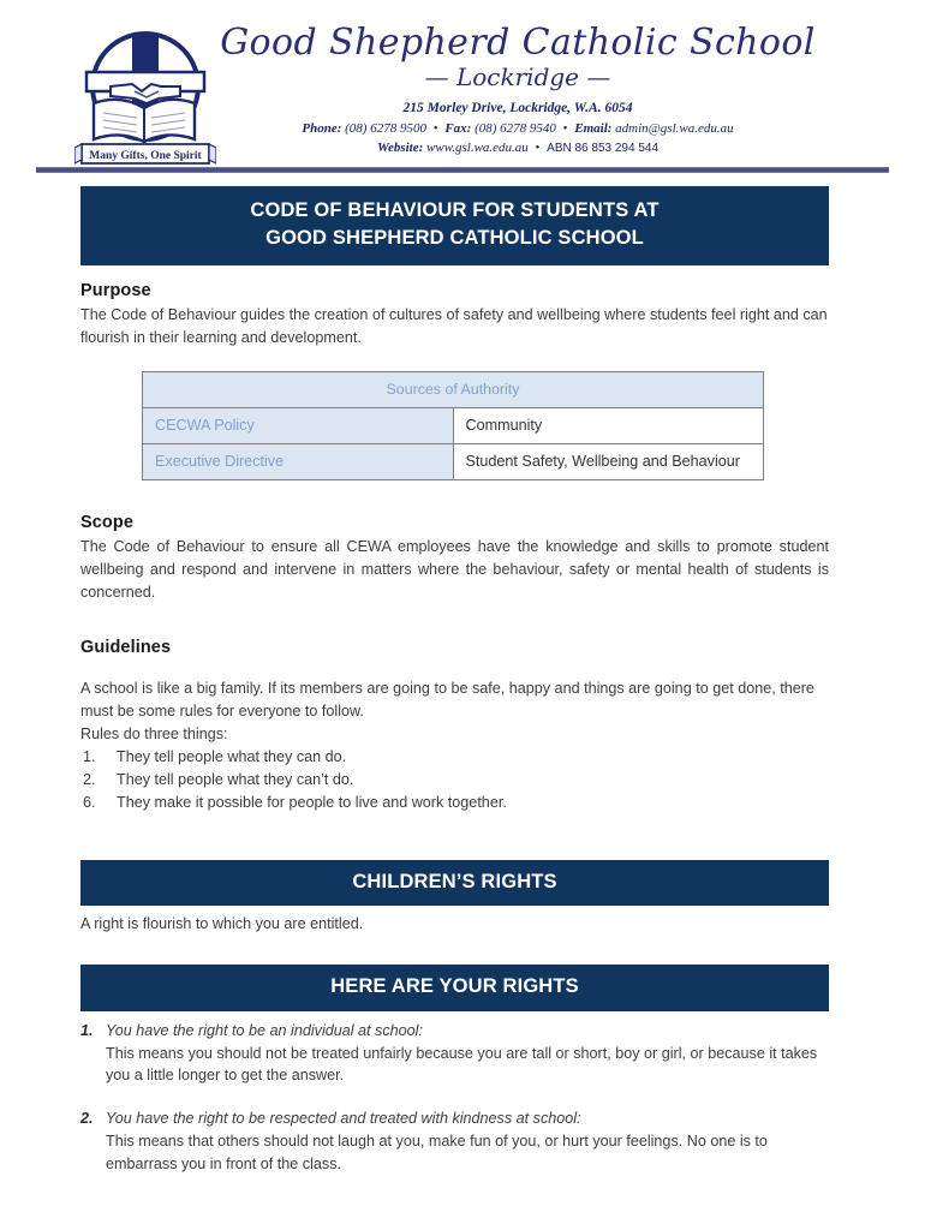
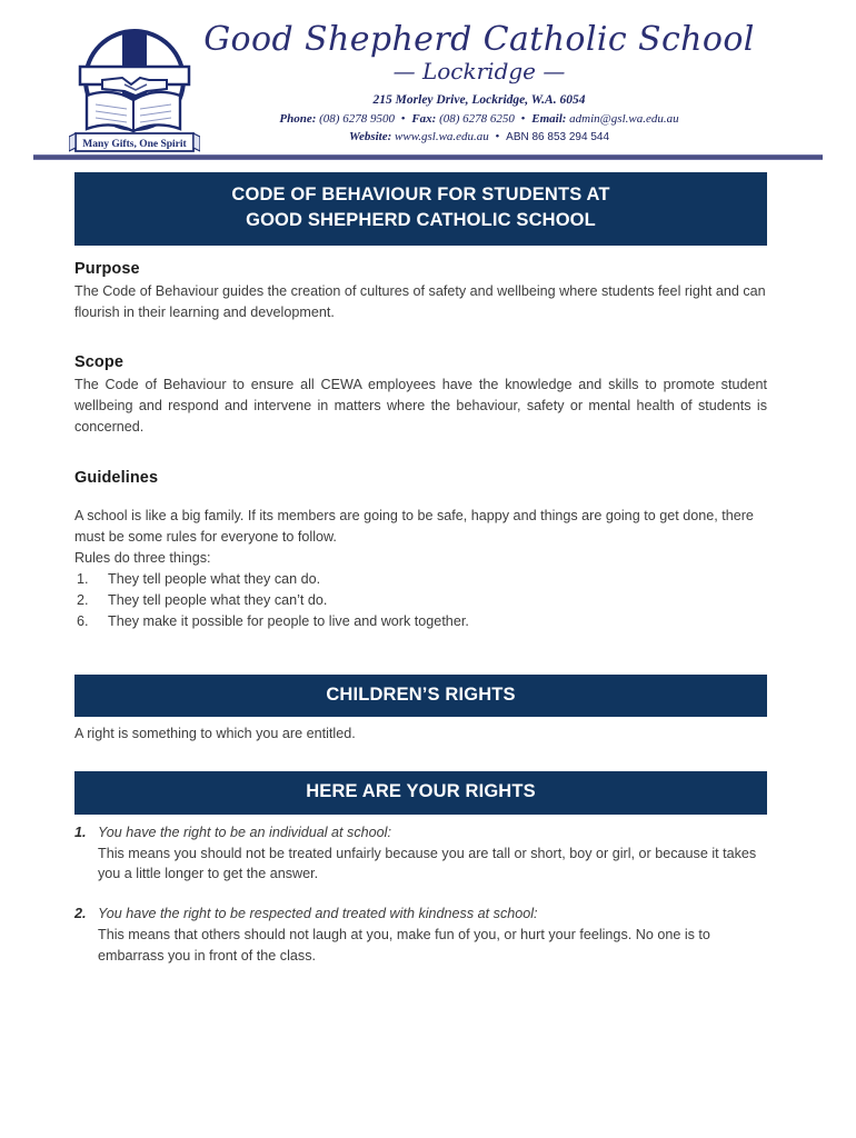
  Many Gifts, One Spirit
  Good Shepherd Catholic School
  — Lockridge —
  215 Morley Drive, Lockridge, W.A. 6054
- Phone: (08) 6278 9500 • Fax: (08) 6278 9540 • Email: admin@gsl.wa.edu.au
+ Phone: (08) 6278 9500 • Fax: (08) 6278 6250 • Email: admin@gsl.wa.edu.au
  Website: www.gsl.wa.edu.au • ABN 86 853 294 544
  CODE OF BEHAVIOUR FOR STUDENTS AT
  GOOD SHEPHERD CATHOLIC SCHOOL
  Purpose
  The Code of Behaviour guides the creation of cultures of safety and wellbeing where students feel right and can flourish in their learning and development.
- Sources of Authority
- CECWA Policy	Community
- Executive Directive	Student Safety, Wellbeing and Behaviour
  Scope
  The Code of Behaviour to ensure all CEWA employees have the knowledge and skills to promote student wellbeing and respond and intervene in matters where the behaviour, safety or mental health of students is concerned.
  Guidelines
  A school is like a big family. If its members are going to be safe, happy and things are going to get done, there must be some rules for everyone to follow.
  Rules do three things:
  1.
  They tell people what they can do.
  2.
  They tell people what they can’t do.
  6.
  They make it possible for people to live and work together.
  CHILDREN’S RIGHTS
- A right is flourish to which you are entitled.
+ A right is something to which you are entitled.
  HERE ARE YOUR RIGHTS
  1.
  You have the right to be an individual at school:
  This means you should not be treated unfairly because you are tall or short, boy or girl, or because it takes you a little longer to get the answer.
  2.
  You have the right to be respected and treated with kindness at school:
  This means that others should not laugh at you, make fun of you, or hurt your feelings. No one is to embarrass you in front of the class.
